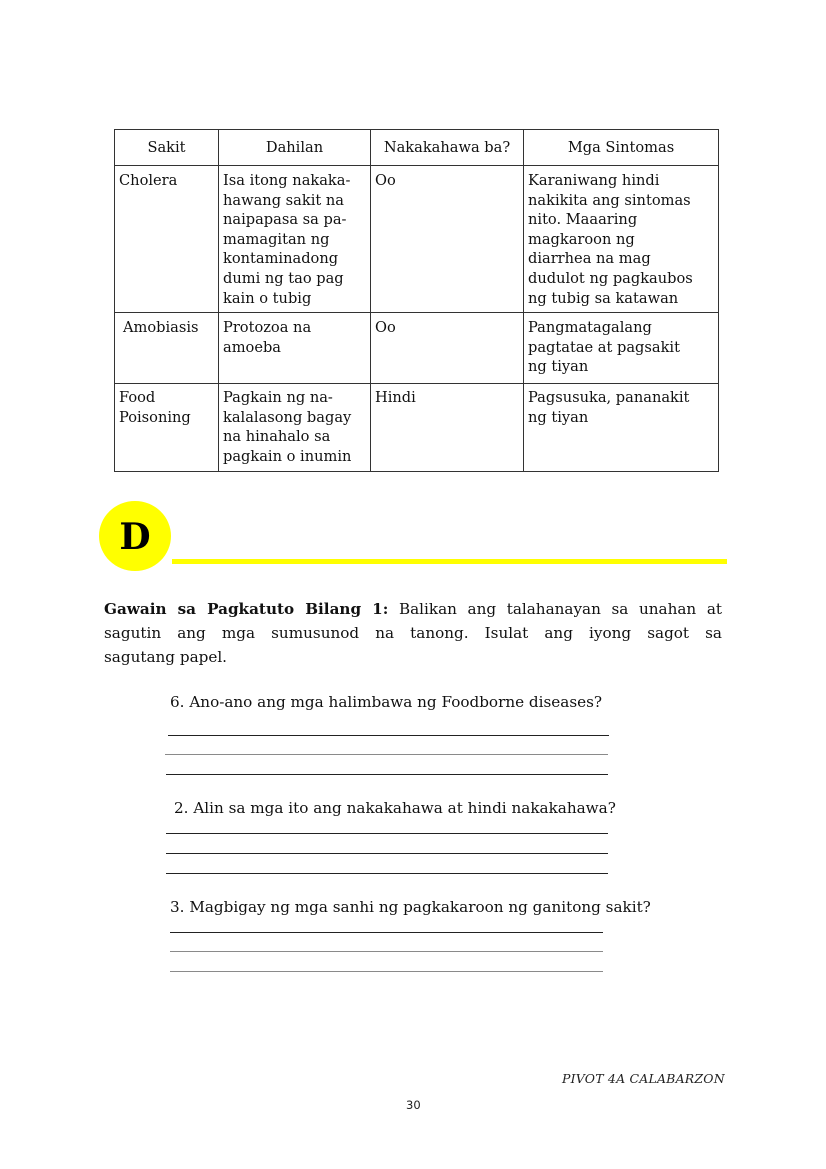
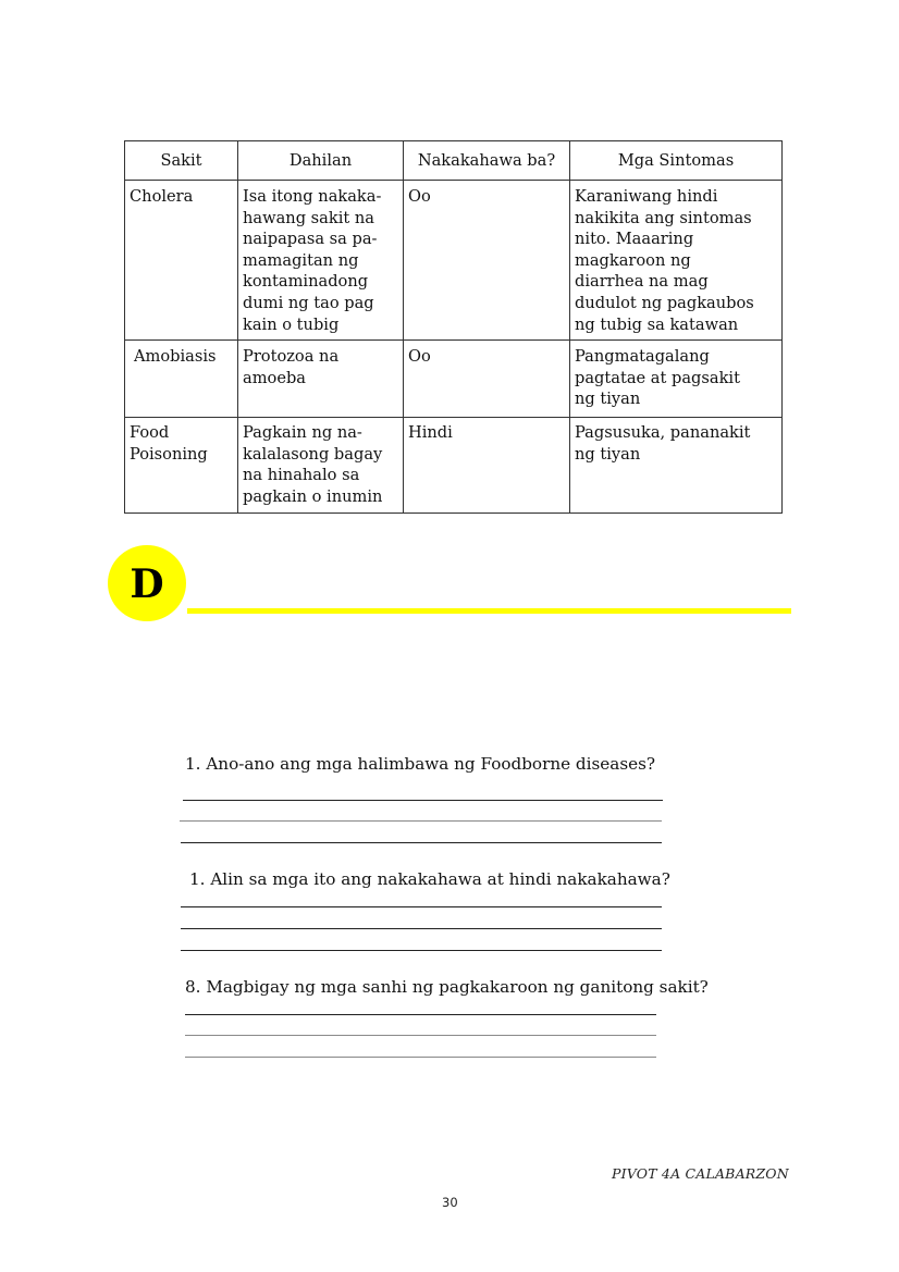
  Sakit	Dahilan	Nakakahawa ba?	Mga Sintomas
  Cholera	Isa itong nakaka- hawang sakit na naipapasa sa pa- mamagitan ng kontaminadong dumi ng tao pag kain o tubig	Oo	Karaniwang hindi nakikita ang sintomas nito. Maaaring magkaroon ng diarrhea na mag dudulot ng pagkaubos ng tubig sa katawan
  Amobiasis	Protozoa na amoeba	Oo	Pangmatagalang pagtatae at pagsakit ng tiyan
  Food Poisoning	Pagkain ng na- kalalasong bagay na hinahalo sa pagkain o inumin	Hindi	Pagsusuka, pananakit ng tiyan
  D
- Gawain sa Pagkatuto Bilang 1: Balikan ang talahanayan sa unahan at
- sagutin ang mga sumusunod na tanong. Isulat ang iyong sagot sa
- sagutang papel.
- 6. Ano-ano ang mga halimbawa ng Foodborne diseases?
+ 1. Ano-ano ang mga halimbawa ng Foodborne diseases?
- 2. Alin sa mga ito ang nakakahawa at hindi nakakahawa?
+ 1. Alin sa mga ito ang nakakahawa at hindi nakakahawa?
- 3. Magbigay ng mga sanhi ng pagkakaroon ng ganitong sakit?
+ 8. Magbigay ng mga sanhi ng pagkakaroon ng ganitong sakit?
  PIVOT 4A CALABARZON
  30
